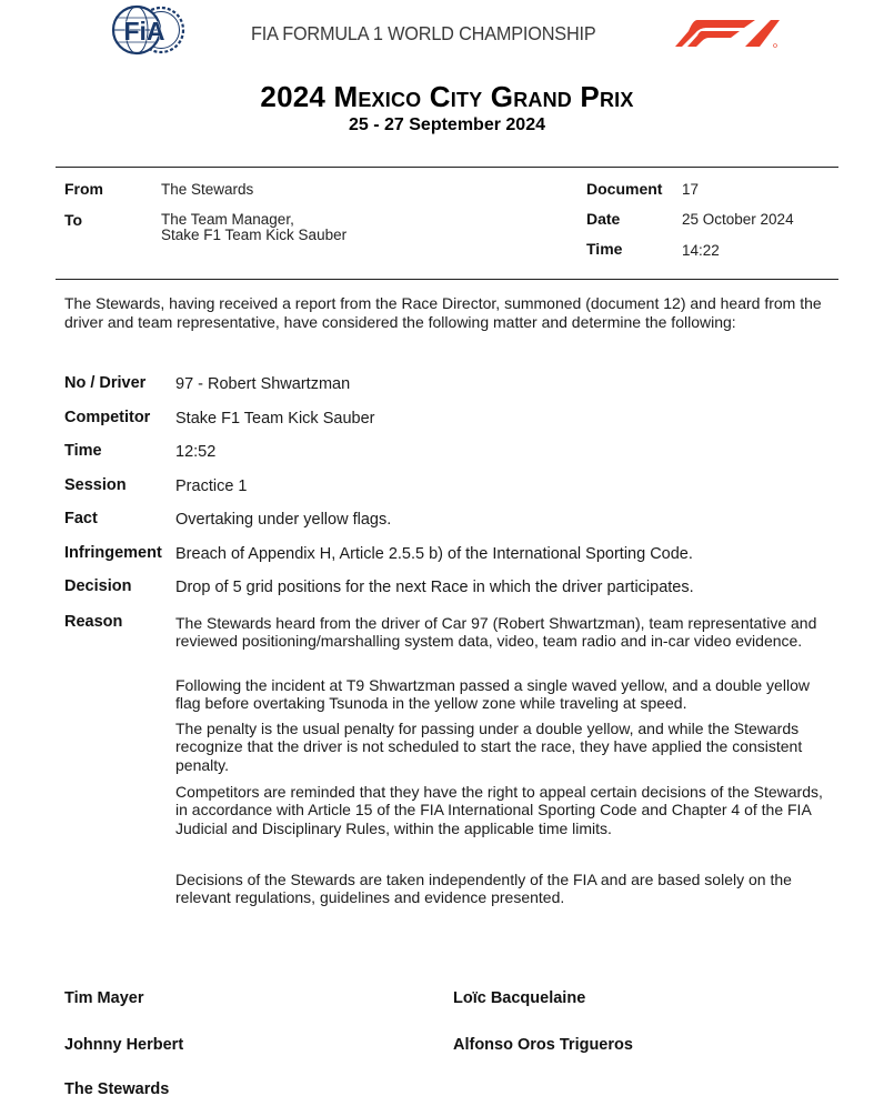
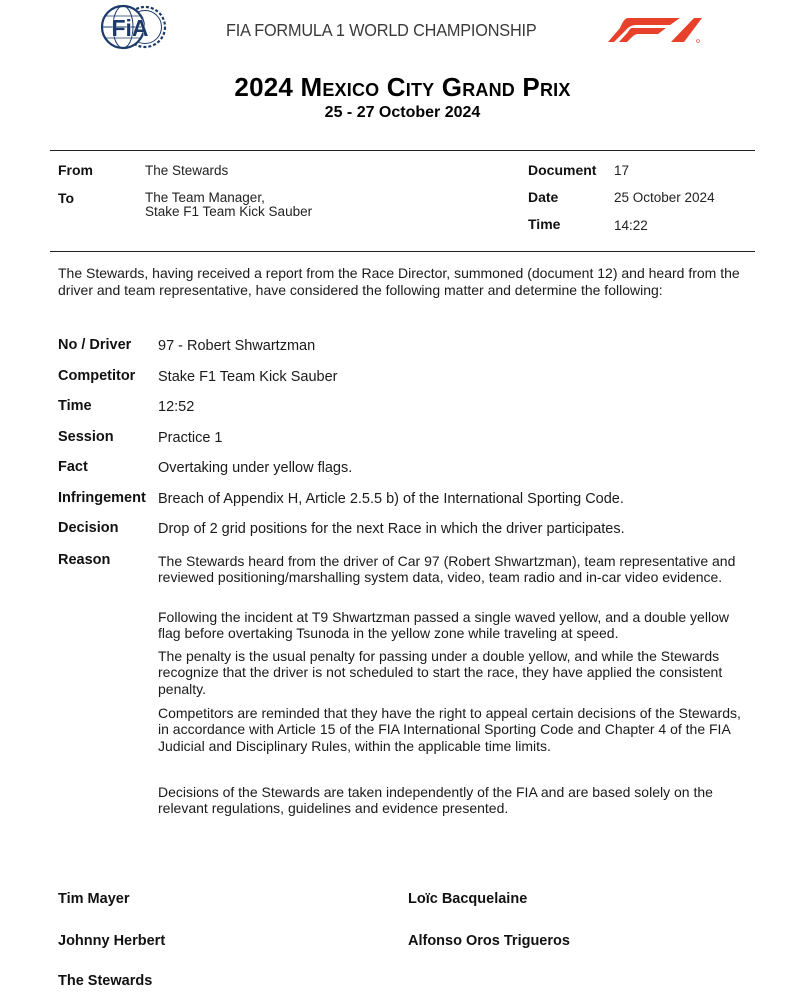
  FiA
  FIA FORMULA 1 WORLD CHAMPIONSHIP
  2024 Mexico City Grand Prix
- 25 - 27 September 2024
+ 25 - 27 October 2024
  From
  The Stewards
  To
  The Team Manager,
  Stake F1 Team Kick Sauber
  Document
  17
  Date
  25 October 2024
  Time
  14:22
  The Stewards, having received a report from the Race Director, summoned (document 12) and heard from the driver and team representative, have considered the following matter and determine the following:
  No / Driver
  97 - Robert Shwartzman
  Competitor
  Stake F1 Team Kick Sauber
  Time
  12:52
  Session
  Practice 1
  Fact
  Overtaking under yellow flags.
  Infringement
  Breach of Appendix H, Article 2.5.5 b) of the International Sporting Code.
  Decision
- Drop of 5 grid positions for the next Race in which the driver participates.
+ Drop of 2 grid positions for the next Race in which the driver participates.
  Reason
  The Stewards heard from the driver of Car 97 (Robert Shwartzman), team representative and reviewed positioning/marshalling system data, video, team radio and in-car video evidence.
  Following the incident at T9 Shwartzman passed a single waved yellow, and a double yellow flag before overtaking Tsunoda in the yellow zone while traveling at speed.
  The penalty is the usual penalty for passing under a double yellow, and while the Stewards recognize that the driver is not scheduled to start the race, they have applied the consistent penalty.
  Competitors are reminded that they have the right to appeal certain decisions of the Stewards, in accordance with Article 15 of the FIA International Sporting Code and Chapter 4 of the FIA Judicial and Disciplinary Rules, within the applicable time limits.
  Decisions of the Stewards are taken independently of the FIA and are based solely on the relevant regulations, guidelines and evidence presented.
  Tim Mayer
  Loïc Bacquelaine
  Johnny Herbert
  Alfonso Oros Trigueros
  The Stewards
